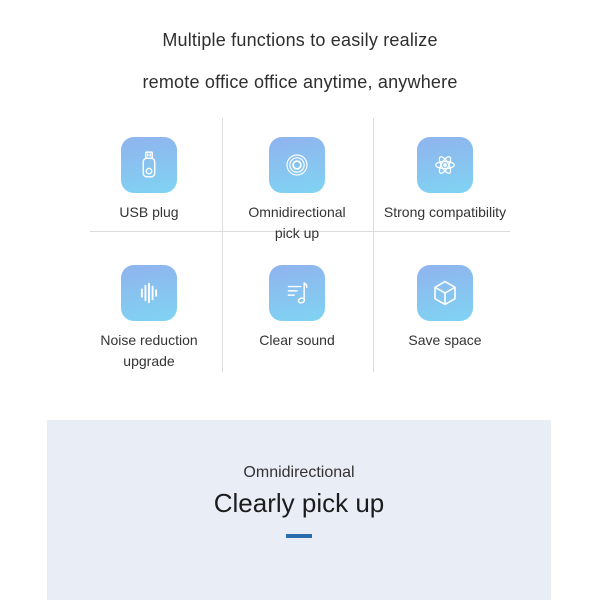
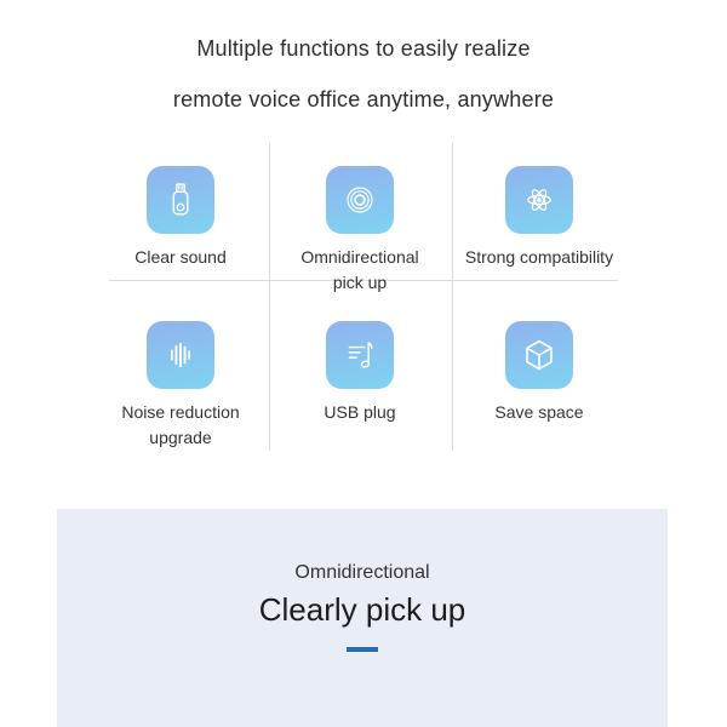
  Multiple functions to easily realize
- remote office office anytime, anywhere
+ remote voice office anytime, anywhere
- USB plug
+ Clear sound
  Omnidirectional
  pick up
  Strong compatibility
  Noise reduction
  upgrade
- Clear sound
+ USB plug
  Save space
  Omnidirectional
  Clearly pick up
